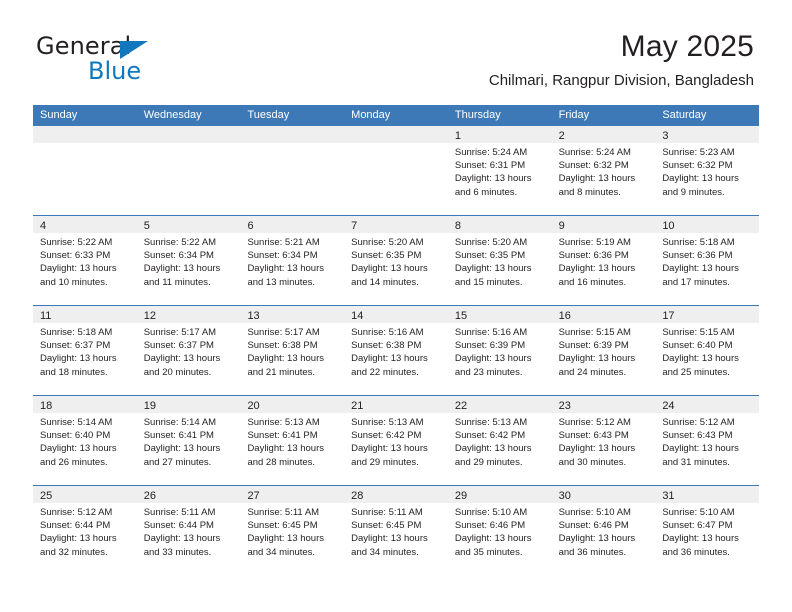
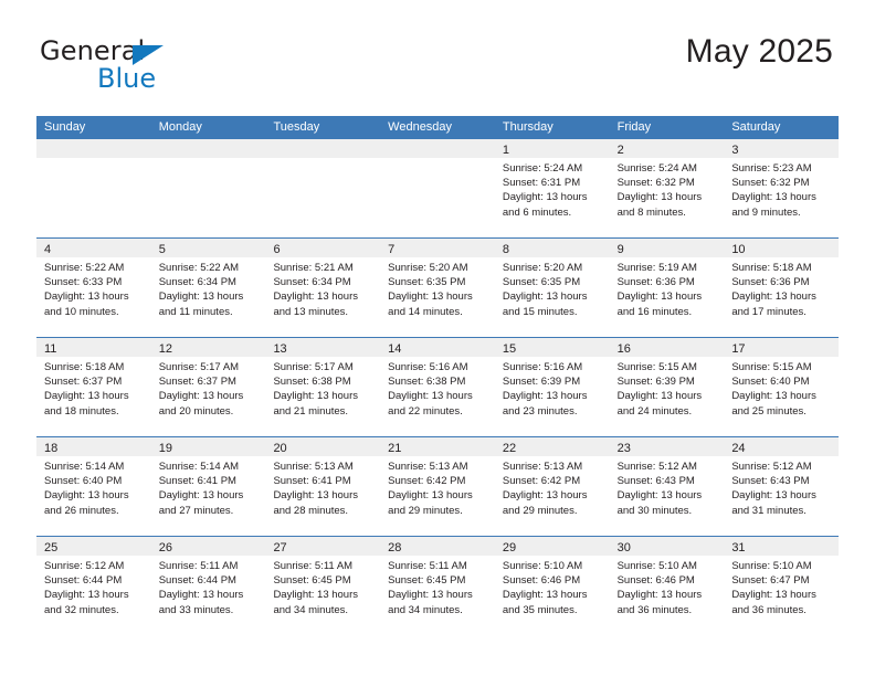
  General
  Blue
  May 2025
- Chilmari, Rangpur Division, Bangladesh
  Sunday
- Wednesday
+ Monday
  Tuesday
- Monday
+ Wednesday
  Thursday
  Friday
  Saturday
  1
  Sunrise: 5:24 AM
  Sunset: 6:31 PM
  Daylight: 13 hours
  and 6 minutes.
  2
  Sunrise: 5:24 AM
  Sunset: 6:32 PM
  Daylight: 13 hours
  and 8 minutes.
  3
  Sunrise: 5:23 AM
  Sunset: 6:32 PM
  Daylight: 13 hours
  and 9 minutes.
  4
  Sunrise: 5:22 AM
  Sunset: 6:33 PM
  Daylight: 13 hours
  and 10 minutes.
  5
  Sunrise: 5:22 AM
  Sunset: 6:34 PM
  Daylight: 13 hours
  and 11 minutes.
  6
  Sunrise: 5:21 AM
  Sunset: 6:34 PM
  Daylight: 13 hours
  and 13 minutes.
  7
  Sunrise: 5:20 AM
  Sunset: 6:35 PM
  Daylight: 13 hours
  and 14 minutes.
  8
  Sunrise: 5:20 AM
  Sunset: 6:35 PM
  Daylight: 13 hours
  and 15 minutes.
  9
  Sunrise: 5:19 AM
  Sunset: 6:36 PM
  Daylight: 13 hours
  and 16 minutes.
  10
  Sunrise: 5:18 AM
  Sunset: 6:36 PM
  Daylight: 13 hours
  and 17 minutes.
  11
  Sunrise: 5:18 AM
  Sunset: 6:37 PM
  Daylight: 13 hours
  and 18 minutes.
  12
  Sunrise: 5:17 AM
  Sunset: 6:37 PM
  Daylight: 13 hours
  and 20 minutes.
  13
  Sunrise: 5:17 AM
  Sunset: 6:38 PM
  Daylight: 13 hours
  and 21 minutes.
  14
  Sunrise: 5:16 AM
  Sunset: 6:38 PM
  Daylight: 13 hours
  and 22 minutes.
  15
  Sunrise: 5:16 AM
  Sunset: 6:39 PM
  Daylight: 13 hours
  and 23 minutes.
  16
  Sunrise: 5:15 AM
  Sunset: 6:39 PM
  Daylight: 13 hours
  and 24 minutes.
  17
  Sunrise: 5:15 AM
  Sunset: 6:40 PM
  Daylight: 13 hours
  and 25 minutes.
  18
  Sunrise: 5:14 AM
  Sunset: 6:40 PM
  Daylight: 13 hours
  and 26 minutes.
  19
  Sunrise: 5:14 AM
  Sunset: 6:41 PM
  Daylight: 13 hours
  and 27 minutes.
  20
  Sunrise: 5:13 AM
  Sunset: 6:41 PM
  Daylight: 13 hours
  and 28 minutes.
  21
  Sunrise: 5:13 AM
  Sunset: 6:42 PM
  Daylight: 13 hours
  and 29 minutes.
  22
  Sunrise: 5:13 AM
  Sunset: 6:42 PM
  Daylight: 13 hours
  and 29 minutes.
  23
  Sunrise: 5:12 AM
  Sunset: 6:43 PM
  Daylight: 13 hours
  and 30 minutes.
  24
  Sunrise: 5:12 AM
  Sunset: 6:43 PM
  Daylight: 13 hours
  and 31 minutes.
  25
  Sunrise: 5:12 AM
  Sunset: 6:44 PM
  Daylight: 13 hours
  and 32 minutes.
  26
  Sunrise: 5:11 AM
  Sunset: 6:44 PM
  Daylight: 13 hours
  and 33 minutes.
  27
  Sunrise: 5:11 AM
  Sunset: 6:45 PM
  Daylight: 13 hours
  and 34 minutes.
  28
  Sunrise: 5:11 AM
  Sunset: 6:45 PM
  Daylight: 13 hours
  and 34 minutes.
  29
  Sunrise: 5:10 AM
  Sunset: 6:46 PM
  Daylight: 13 hours
  and 35 minutes.
  30
  Sunrise: 5:10 AM
  Sunset: 6:46 PM
  Daylight: 13 hours
  and 36 minutes.
  31
  Sunrise: 5:10 AM
  Sunset: 6:47 PM
  Daylight: 13 hours
  and 36 minutes.
